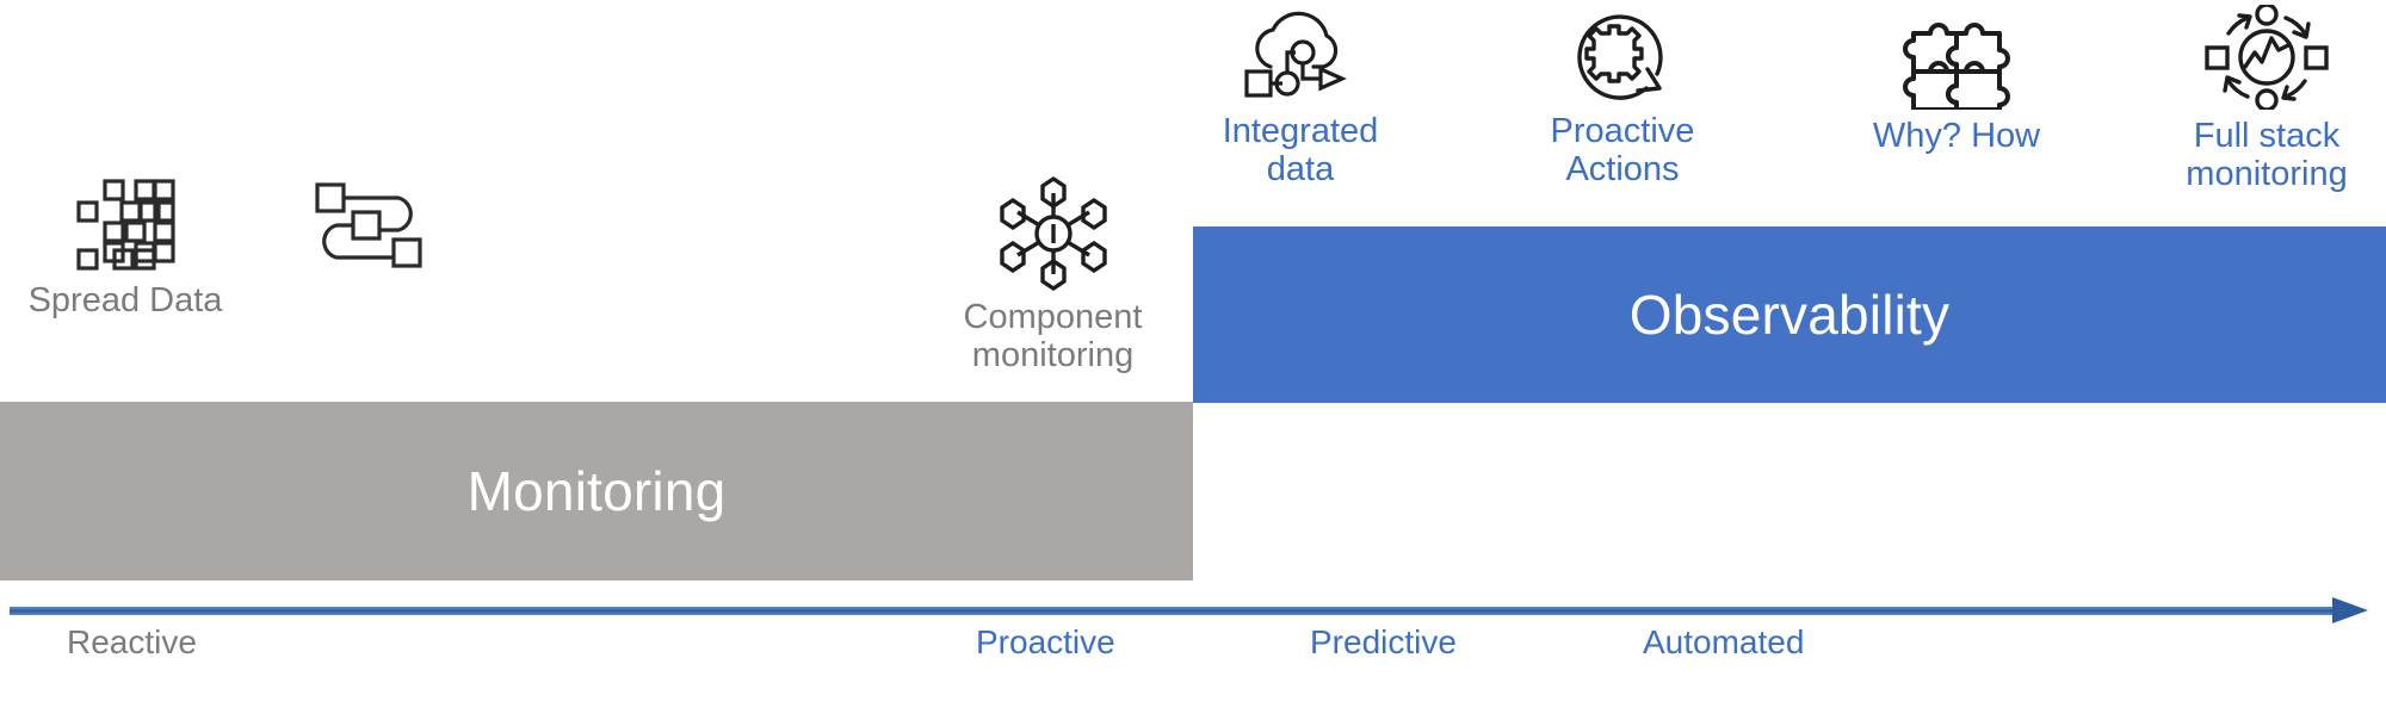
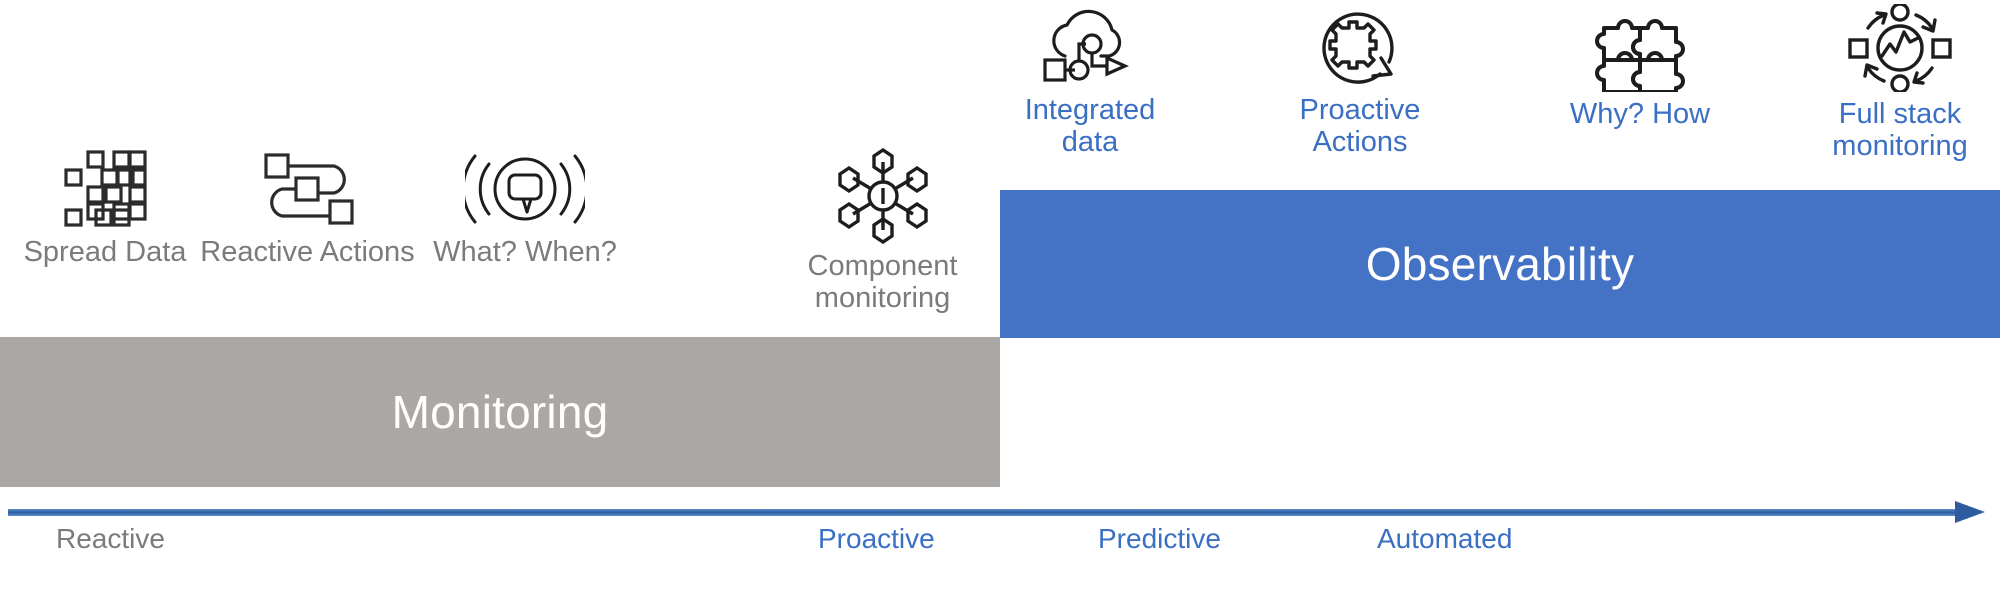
  Observability
  Monitoring
  Spread Data
+ Reactive Actions
+ What? When?
  Component
  monitoring
  Integrated
  data
  Proactive
  Actions
  Why? How
  Full stack
  monitoring
  Reactive
  Proactive
  Predictive
  Automated
